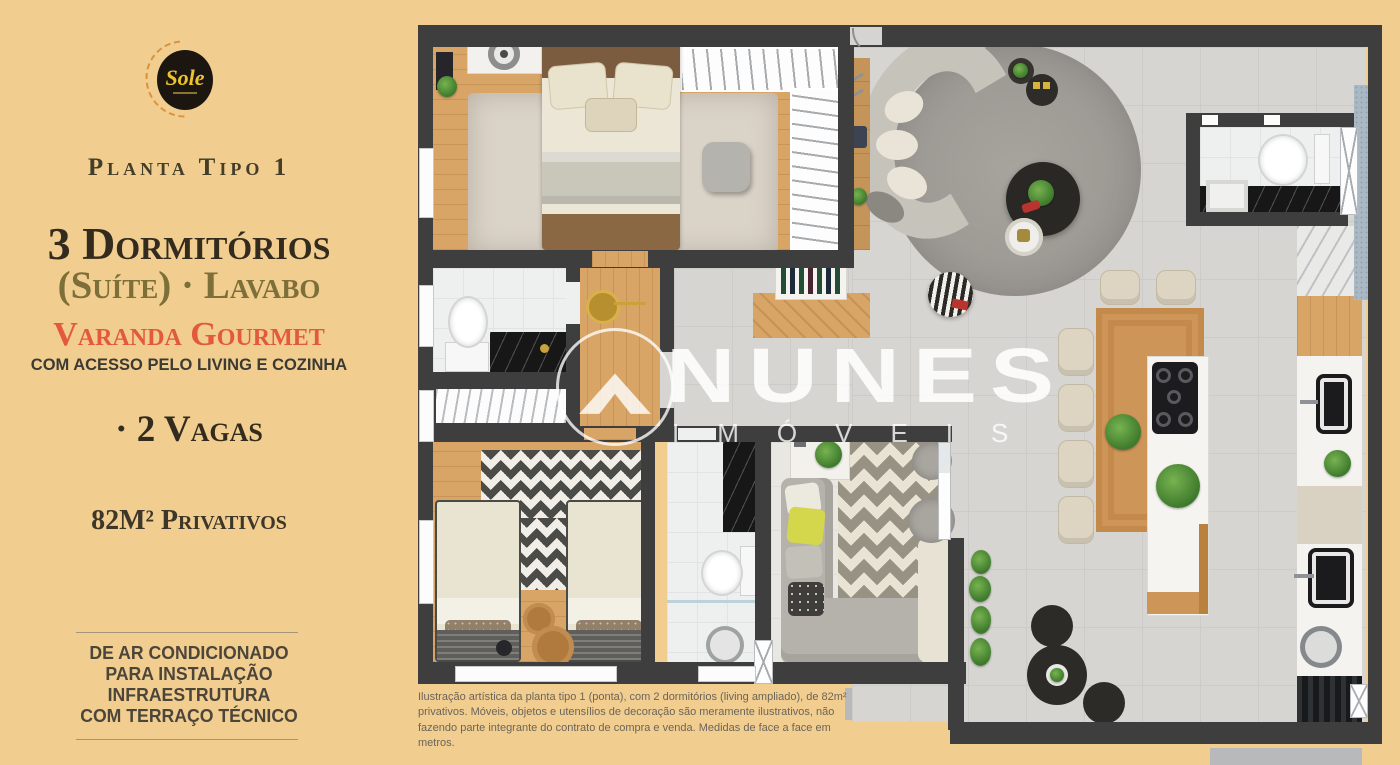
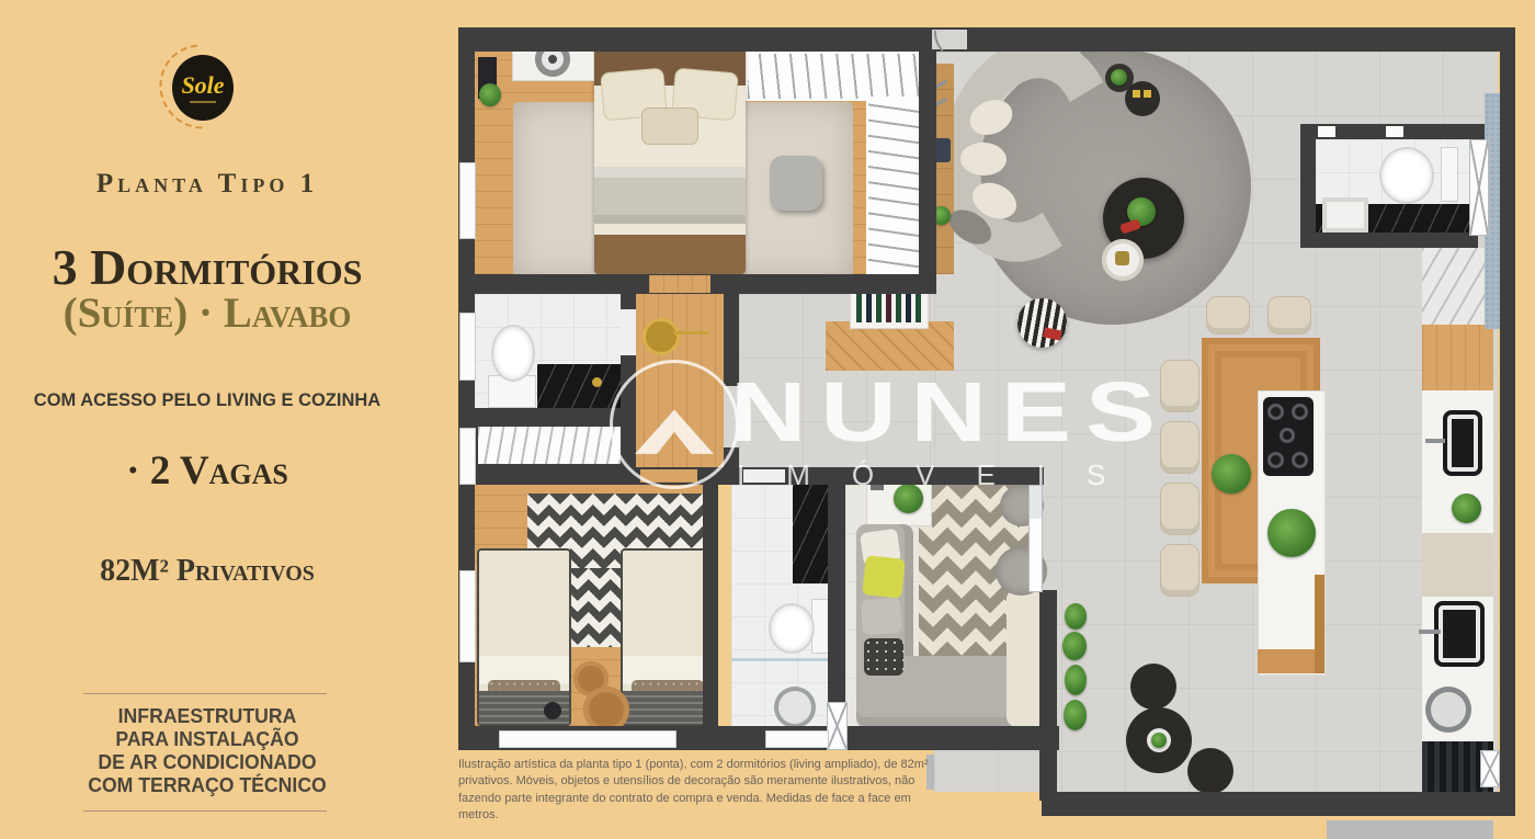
  Sole
  Planta Tipo 1
  3 Dormitórios
  (Suíte) · Lavabo
- Varanda Gourmet
  COM ACESSO PELO LIVING E COZINHA
  · 2 Vagas
  82M² Privativos
- DE AR CONDICIONADO
+ INFRAESTRUTURA
  PARA INSTALAÇÃO
- INFRAESTRUTURA
+ DE AR CONDICIONADO
  COM TERRAÇO TÉCNICO
  NUNES
  IMÓVEIS
  Ilustração artística da planta tipo 1 (ponta), com 2 dormitórios (living ampliado), de 82m² privativos. Móveis, objetos e utensílios de decoração são meramente ilustrativos, não fazendo parte integrante do contrato de compra e venda. Medidas de face a face em metros.
